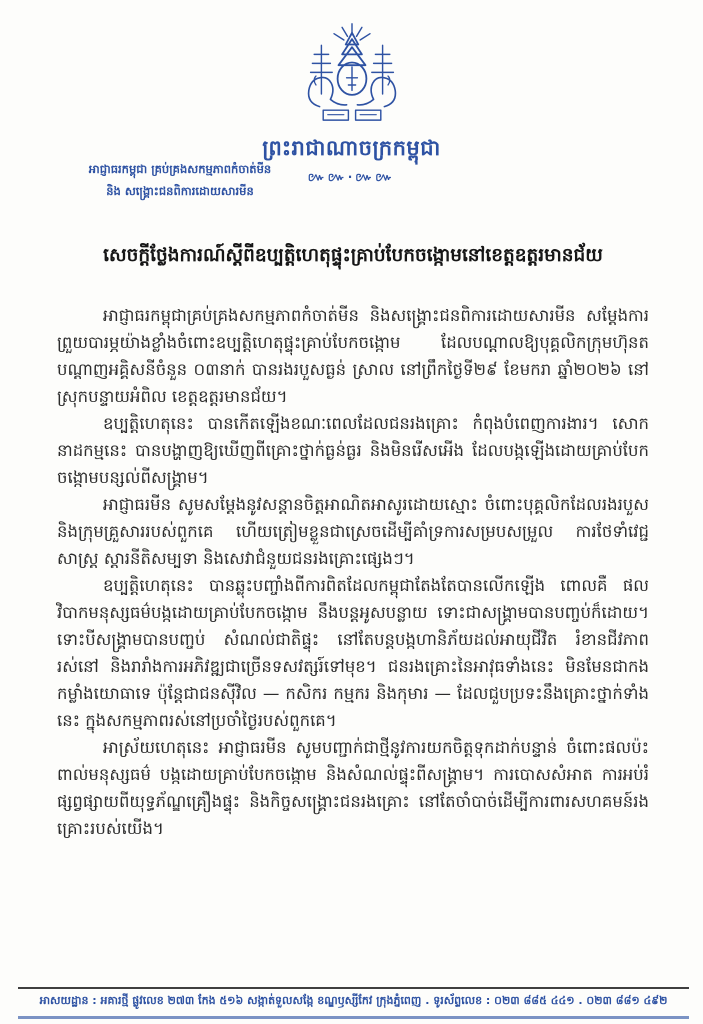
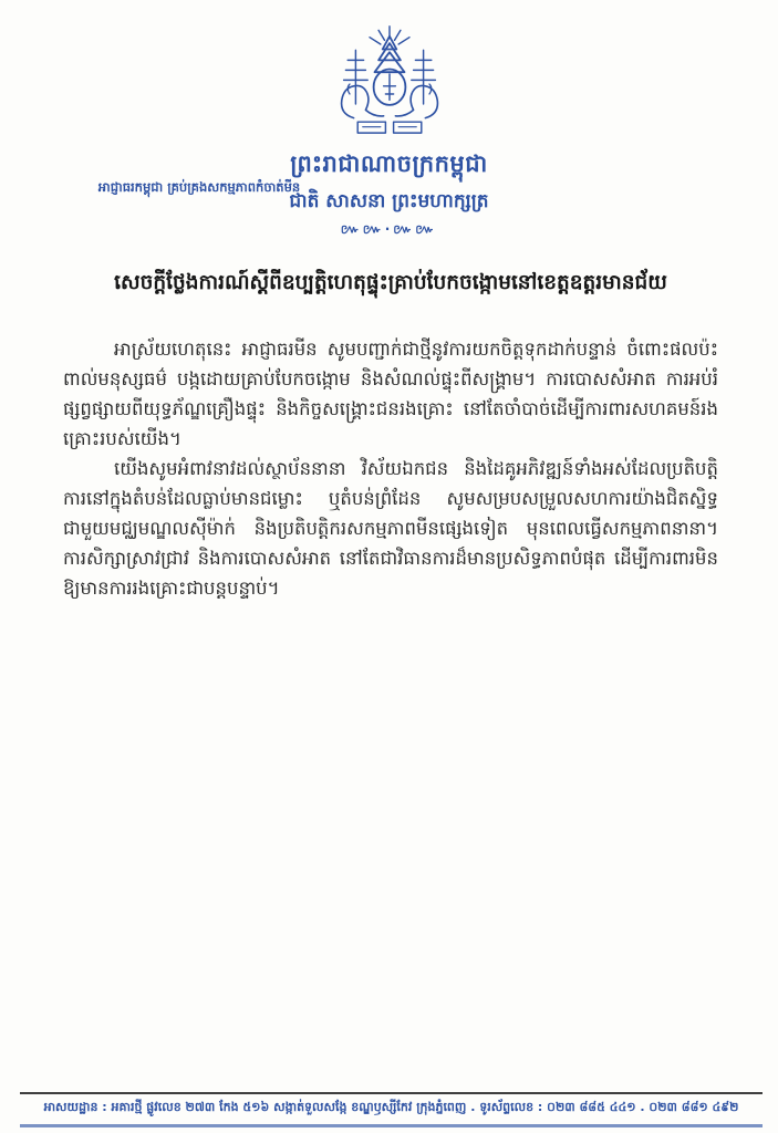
  ព្រះរាជាណាចក្រកម្ពុជា
+ ជាតិ សាសនា ព្រះមហាក្សត្រ
  ៚៚·៚៚
  អាជ្ញាធរកម្ពុជា គ្រប់គ្រងសកម្មភាពកំចាត់មីន
- និង សង្គ្រោះជនពិការដោយសារមីន
  សេចក្តីថ្លែងការណ៍ស្តីពីឧប្បត្តិហេតុផ្ទុះគ្រាប់បែកចង្កោមនៅខេត្តឧត្តរមានជ័យ
- អាជ្ញាធរកម្ពុជាគ្រប់គ្រងសកម្មភាពកំចាត់មីន និងសង្គ្រោះជនពិការដោយសារមីន សម្តែងការព្រួយបារម្ភយ៉ាងខ្លាំងចំពោះឧប្បត្តិហេតុផ្ទុះគ្រាប់បែកចង្កោម ដែលបណ្តាលឱ្យបុគ្គលិកក្រុមហ៊ុនតបណ្តាញអគ្គិសនីចំនួន ០៣នាក់ បានរងរបួសធ្ងន់ ស្រាល នៅព្រឹកថ្ងៃទី២៩ ខែមករា ឆ្នាំ២០២៦ នៅស្រុកបន្ទាយអំពិល ខេត្តឧត្តរមានជ័យ។
- ឧប្បត្តិហេតុនេះ បានកើតឡើងខណៈពេលដែលជនរងគ្រោះ កំពុងបំពេញការងារ។ សោកនាដកម្មនេះ បានបង្ហាញឱ្យឃើញពីគ្រោះថ្នាក់ធ្ងន់ធ្ងរ និងមិនរើសអើង ដែលបង្កឡើងដោយគ្រាប់បែកចង្កោមបន្សល់ពីសង្គ្រាម។
- អាជ្ញាធរមីន សូមសម្តែងនូវសន្តានចិត្តអាណិតអាសូរដោយស្មោះ ចំពោះបុគ្គលិកដែលរងរបួស និងក្រុមគ្រួសាររបស់ពួកគេ ហើយត្រៀមខ្លួនជាស្រេចដើម្បីគាំទ្រការសម្របសម្រួល ការថែទាំវេជ្ជសាស្ត្រ ស្តារនីតិសម្បទា និងសេវាជំនួយជនរងគ្រោះផ្សេងៗ។
- ឧប្បត្តិហេតុនេះ បានឆ្លុះបញ្ចាំងពីការពិតដែលកម្ពុជាតែងតែបានលើកឡើង ពោលគឺ ផលវិបាកមនុស្សធម៌បង្កដោយគ្រាប់បែកចង្កោម នឹងបន្តអូសបន្លាយ ទោះជាសង្គ្រាមបានបញ្ចប់ក៏ដោយ។ ទោះបីសង្គ្រាមបានបញ្ចប់ សំណល់ជាតិផ្ទុះ នៅតែបន្តបង្កហានិភ័យដល់អាយុជីវិត រំខានជីវភាពរស់នៅ និងរារាំងការអភិវឌ្ឍជាច្រើនទសវត្សរ៍ទៅមុខ។ ជនរងគ្រោះនៃអាវុធទាំងនេះ មិនមែនជាកងកម្លាំងយោធាទេ ប៉ុន្តែជាជនស៊ីវិល — កសិករ កម្មករ និងកុមារ — ដែលជួបប្រទះនឹងគ្រោះថ្នាក់ទាំងនេះ ក្នុងសកម្មភាពរស់នៅប្រចាំថ្ងៃរបស់ពួកគេ។
  អាស្រ័យហេតុនេះ អាជ្ញាធរមីន សូមបញ្ជាក់ជាថ្មីនូវការយកចិត្តទុកដាក់បន្ទាន់ ចំពោះផលប៉ះពាល់មនុស្សធម៌ បង្កដោយគ្រាប់បែកចង្កោម និងសំណល់ផ្ទុះពីសង្គ្រាម។ ការបោសសំអាត ការអប់រំផ្សព្វផ្សាយពីយុទ្ធភ័ណ្ឌគ្រឿងផ្ទុះ និងកិច្ចសង្គ្រោះជនរងគ្រោះ នៅតែចាំបាច់ដើម្បីការពារសហគមន៍រងគ្រោះរបស់យើង។
+ យើងសូមអំពាវនាវដល់ស្ថាប័ននានា វិស័យឯកជន និងដៃគូអភិវឌ្ឍន៍ទាំងអស់ដែលប្រតិបត្តិការនៅក្នុងតំបន់ដែលធ្លាប់មានជម្លោះ ឬតំបន់ព្រំដែន សូមសម្របសម្រួលសហការយ៉ាងជិតស្និទ្ធជាមួយមជ្ឈមណ្ឌលស៊ីម៉ាក់ និងប្រតិបត្តិករសកម្មភាពមីនផ្សេងទៀត មុនពេលធ្វើសកម្មភាពនានា។ ការសិក្សាស្រាវជ្រាវ និងការបោសសំអាត នៅតែជាវិធានការដ៏មានប្រសិទ្ធភាពបំផុត ដើម្បីការពារមិនឱ្យមានការរងគ្រោះជាបន្តបន្ទាប់។
  អាសយដ្ឋាន : អគារថ្មី ផ្លូវលេខ ២៧៣ កែង ៥១៦ សង្កាត់ទួលសង្កែ ខណ្ឌឫស្សីកែវ ក្រុងភ្នំពេញ . ទូរស័ព្ទលេខ : ០២៣ ៨៨៥ ៤៤១ . ០២៣ ៨៨១ ៤៩២
